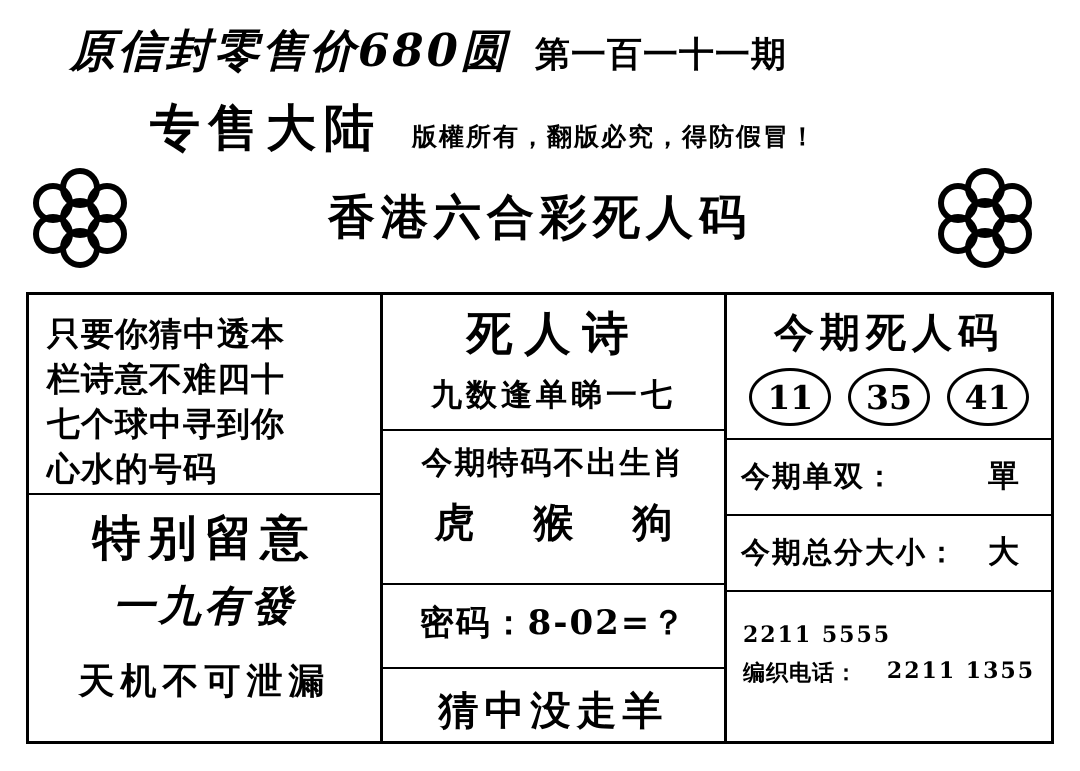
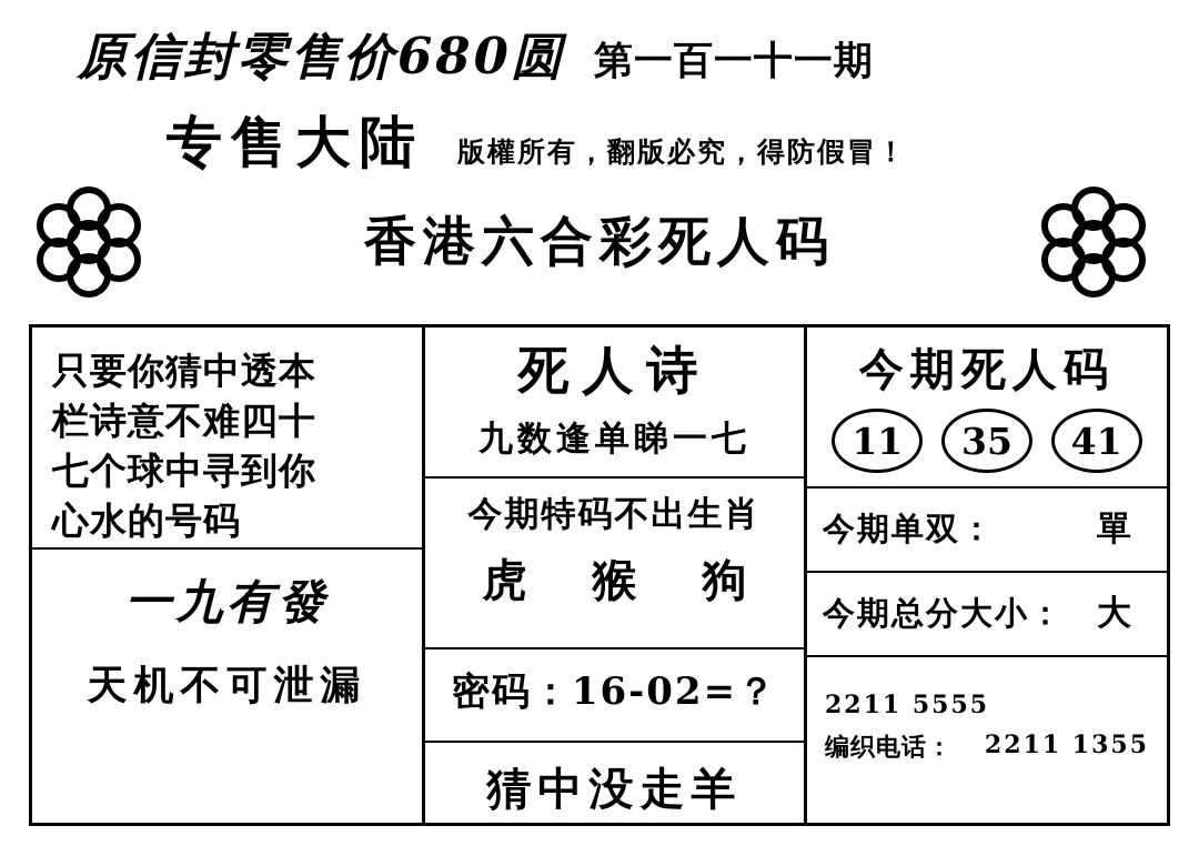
  原信封零售价680圆
  第一百一十一期
  专售大陆
  版權所有，翻版必究，得防假冒！
  香港六合彩死人码
  只要你猜中透本
  栏诗意不难四十
  七个球中寻到你
  心水的号码
- 特别留意
  一九有發
  天机不可泄漏
  死人诗
  九数逢单睇一七
  今期特码不出生肖
  虎
  猴
  狗
- 密码：8-02=？
+ 密码：16-02=？
  猜中没走羊
  今期死人码
  11
  35
  41
  今期单双：
  單
  今期总分大小：
  大
  2211 5555
  编织电话：
  2211 1355
